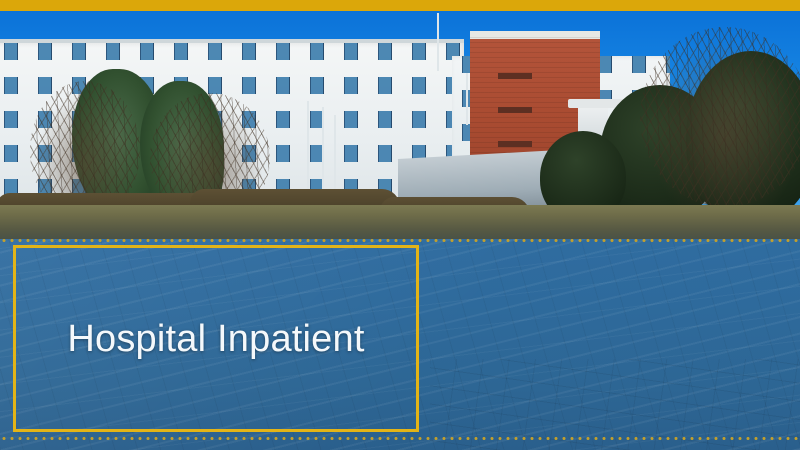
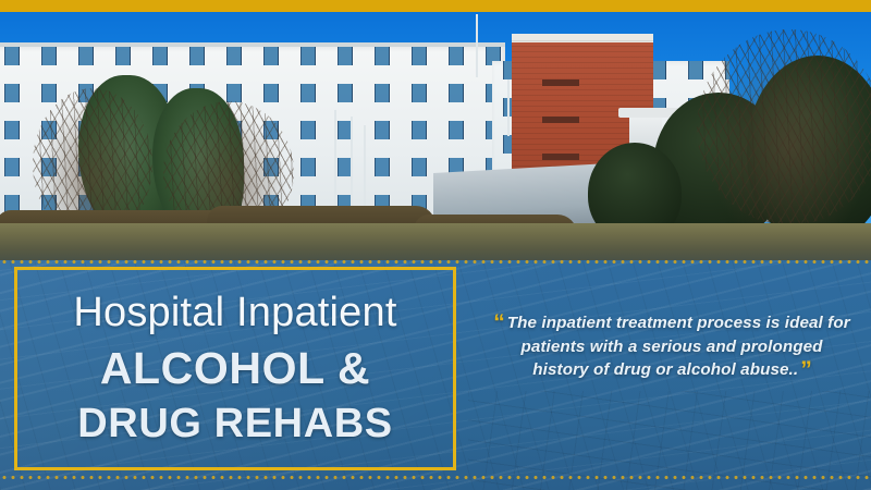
  Hospital Inpatient
+ ALCOHOL &
+ DRUG REHABS
+ “ The inpatient treatment process is ideal for patients with a serious and prolonged history of drug or alcohol abuse..”
